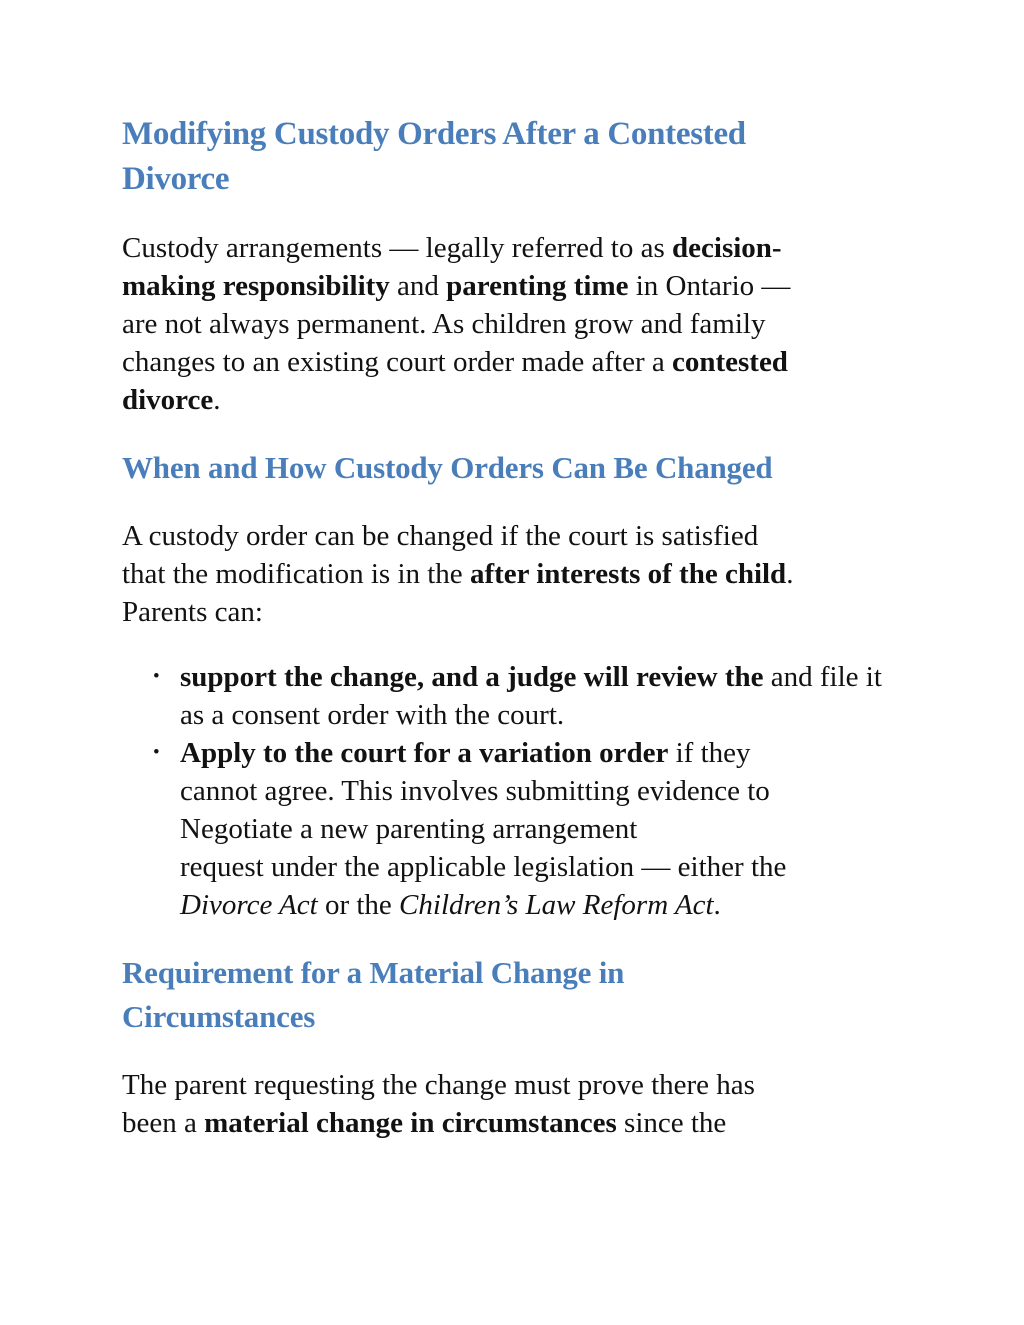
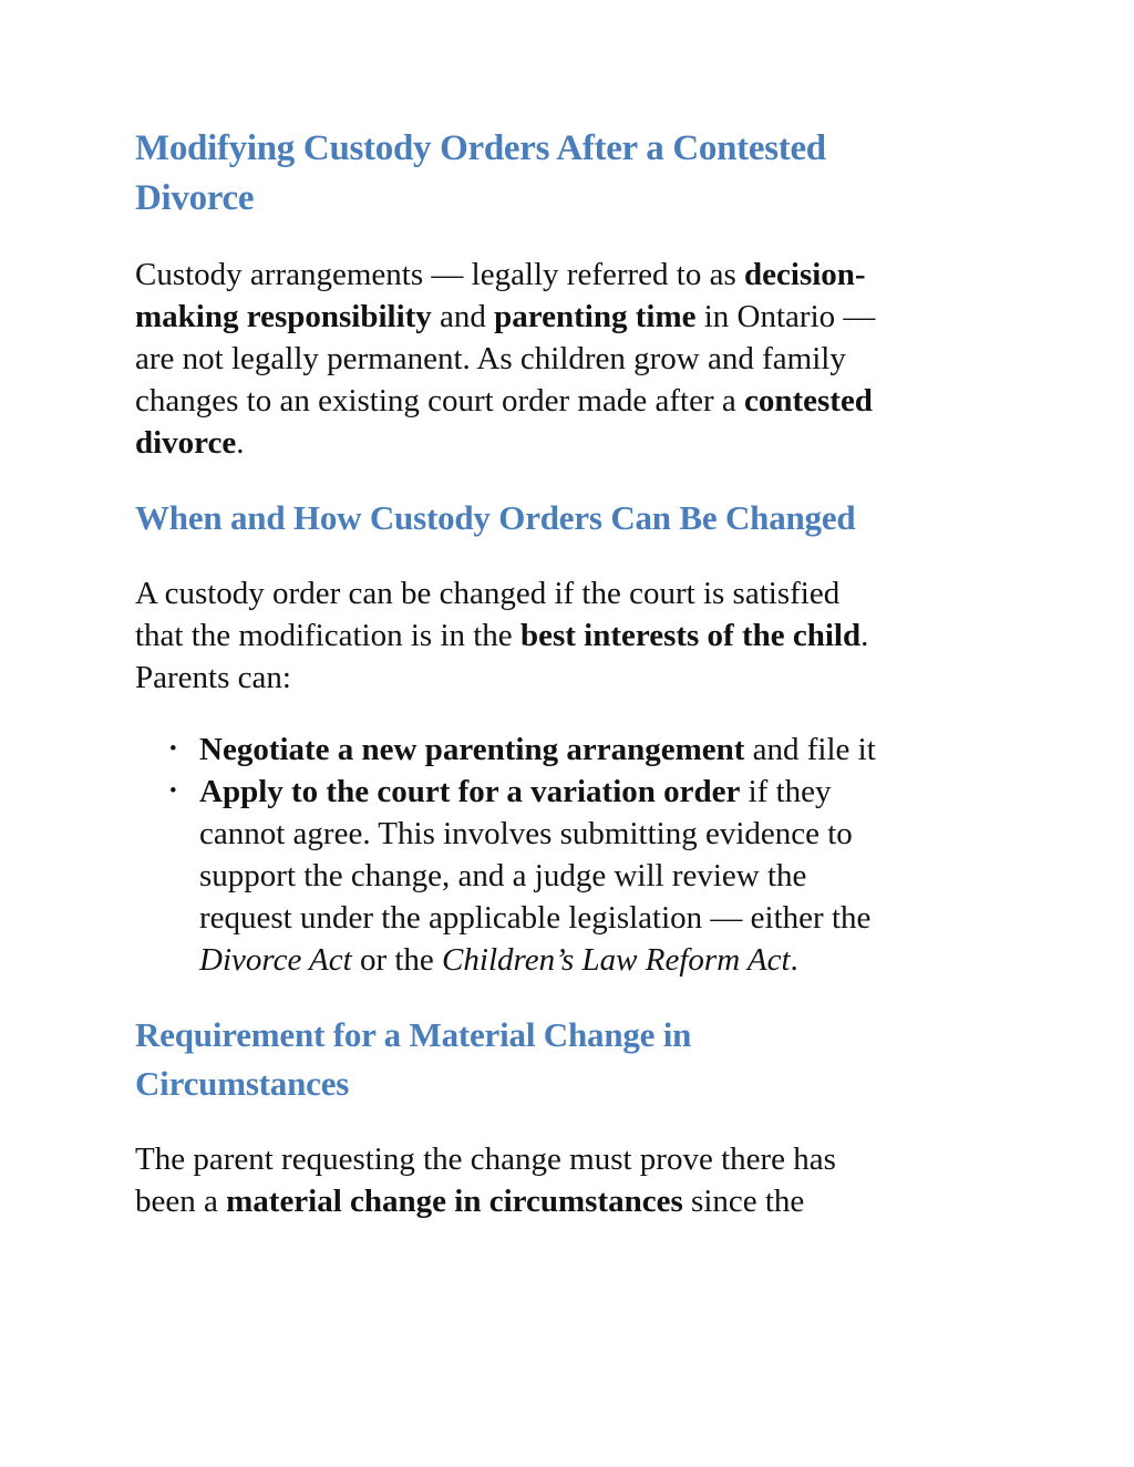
  Modifying Custody Orders After a Contested
  Divorce
  Custody arrangements — legally referred to as decision-
  making responsibility and parenting time in Ontario —
- are not always permanent. As children grow and family
+ are not legally permanent. As children grow and family
  changes to an existing court order made after a contested
  divorce.
  When and How Custody Orders Can Be Changed
  A custody order can be changed if the court is satisfied
- that the modification is in the after interests of the child.
+ that the modification is in the best interests of the child.
  Parents can:
  •
- support the change, and a judge will review the and file it
+ Negotiate a new parenting arrangement and file it
- as a consent order with the court.
  •
  Apply to the court for a variation order if they
  cannot agree. This involves submitting evidence to
- Negotiate a new parenting arrangement
+ support the change, and a judge will review the
  request under the applicable legislation — either the
  Divorce Act or the Children’s Law Reform Act.
  Requirement for a Material Change in
  Circumstances
  The parent requesting the change must prove there has
  been a material change in circumstances since the
